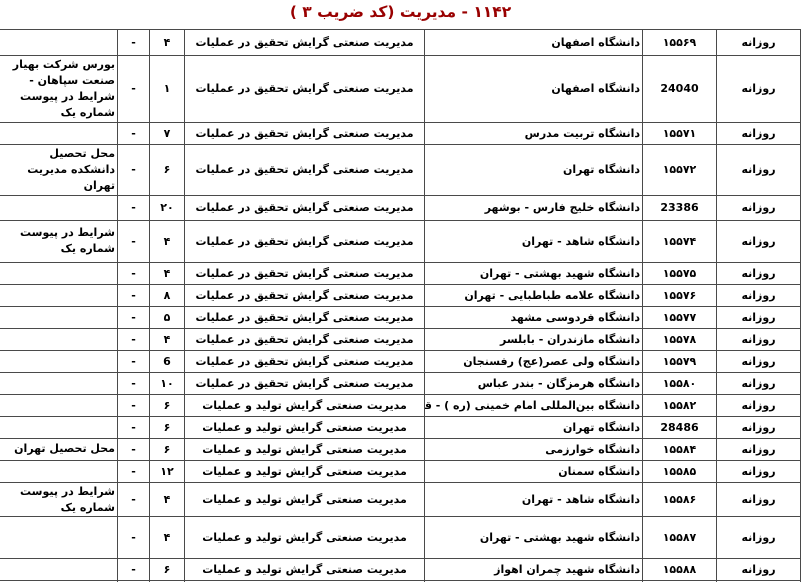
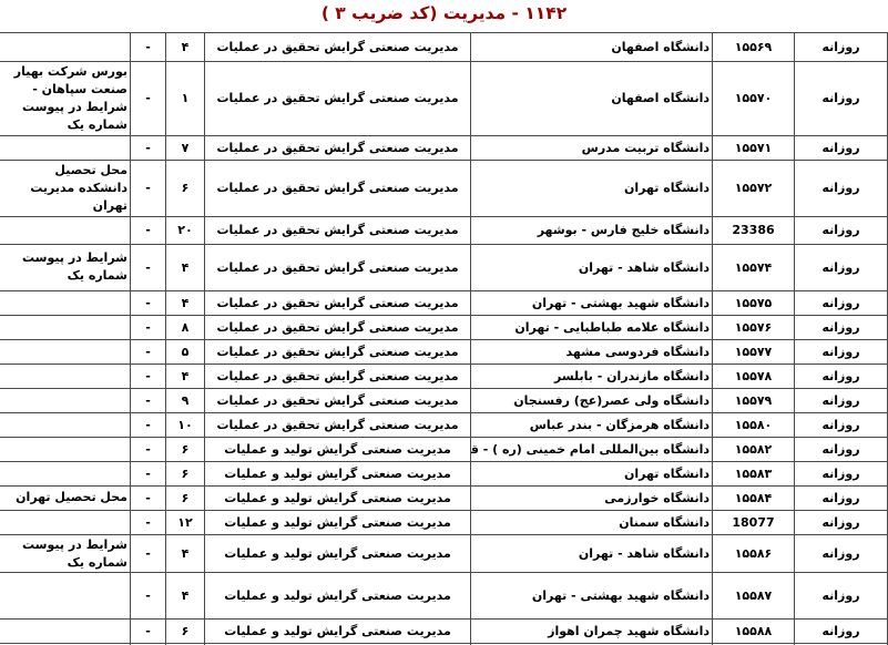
  ۱۱۴۲ - مدیریت (کد ضریب ۳ )
  روزانه	۱۵۵۶۹	دانشگاه اصفهان	مدیریت صنعتی گرایش تحقیق در عملیات	۴	-
- روزانه	24040	دانشگاه اصفهان	مدیریت صنعتی گرایش تحقیق در عملیات	۱	-	بورس شرکت بهیار صنعت سپاهان - شرایط در پیوست شماره یک
+ روزانه	۱۵۵۷۰	دانشگاه اصفهان	مدیریت صنعتی گرایش تحقیق در عملیات	۱	-	بورس شرکت بهیار صنعت سپاهان - شرایط در پیوست شماره یک
  روزانه	۱۵۵۷۱	دانشگاه تربیت مدرس	مدیریت صنعتی گرایش تحقیق در عملیات	۷	-
  روزانه	۱۵۵۷۲	دانشگاه تهران	مدیریت صنعتی گرایش تحقیق در عملیات	۶	-	محل تحصیل دانشکده مدیریت تهران
  روزانه	23386	دانشگاه خلیج فارس - بوشهر	مدیریت صنعتی گرایش تحقیق در عملیات	۲۰	-
  روزانه	۱۵۵۷۴	دانشگاه شاهد - تهران	مدیریت صنعتی گرایش تحقیق در عملیات	۴	-	شرایط در پیوست شماره یک
  روزانه	۱۵۵۷۵	دانشگاه شهید بهشتی - تهران	مدیریت صنعتی گرایش تحقیق در عملیات	۴	-
  روزانه	۱۵۵۷۶	دانشگاه علامه طباطبایی - تهران	مدیریت صنعتی گرایش تحقیق در عملیات	۸	-
  روزانه	۱۵۵۷۷	دانشگاه فردوسی مشهد	مدیریت صنعتی گرایش تحقیق در عملیات	۵	-
  روزانه	۱۵۵۷۸	دانشگاه مازندران - بابلسر	مدیریت صنعتی گرایش تحقیق در عملیات	۴	-
- روزانه	۱۵۵۷۹	دانشگاه ولی عصر(عج) رفسنجان	مدیریت صنعتی گرایش تحقیق در عملیات	6	-
+ روزانه	۱۵۵۷۹	دانشگاه ولی عصر(عج) رفسنجان	مدیریت صنعتی گرایش تحقیق در عملیات	۹	-
  روزانه	۱۵۵۸۰	دانشگاه هرمزگان - بندر عباس	مدیریت صنعتی گرایش تحقیق در عملیات	۱۰	-
  روزانه	۱۵۵۸۲	دانشگاه بین‌المللی امام خمینی (ره ) - ق	مدیریت صنعتی گرایش تولید و عملیات	۶	-
- روزانه	28486	دانشگاه تهران	مدیریت صنعتی گرایش تولید و عملیات	۶	-
+ روزانه	۱۵۵۸۳	دانشگاه تهران	مدیریت صنعتی گرایش تولید و عملیات	۶	-
  روزانه	۱۵۵۸۴	دانشگاه خوارزمی	مدیریت صنعتی گرایش تولید و عملیات	۶	-	محل تحصیل تهران
- روزانه	۱۵۵۸۵	دانشگاه سمنان	مدیریت صنعتی گرایش تولید و عملیات	۱۲	-
+ روزانه	18077	دانشگاه سمنان	مدیریت صنعتی گرایش تولید و عملیات	۱۲	-
  روزانه	۱۵۵۸۶	دانشگاه شاهد - تهران	مدیریت صنعتی گرایش تولید و عملیات	۴	-	شرایط در پیوست شماره یک
  روزانه	۱۵۵۸۷	دانشگاه شهید بهشتی - تهران	مدیریت صنعتی گرایش تولید و عملیات	۴	-
  روزانه	۱۵۵۸۸	دانشگاه شهید چمران اهواز	مدیریت صنعتی گرایش تولید و عملیات	۶	-
